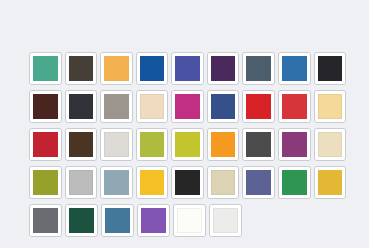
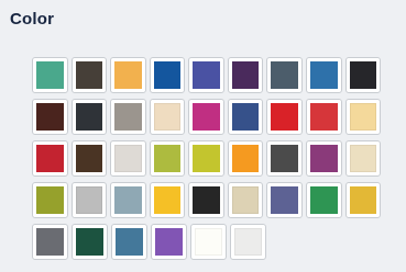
+ Color
